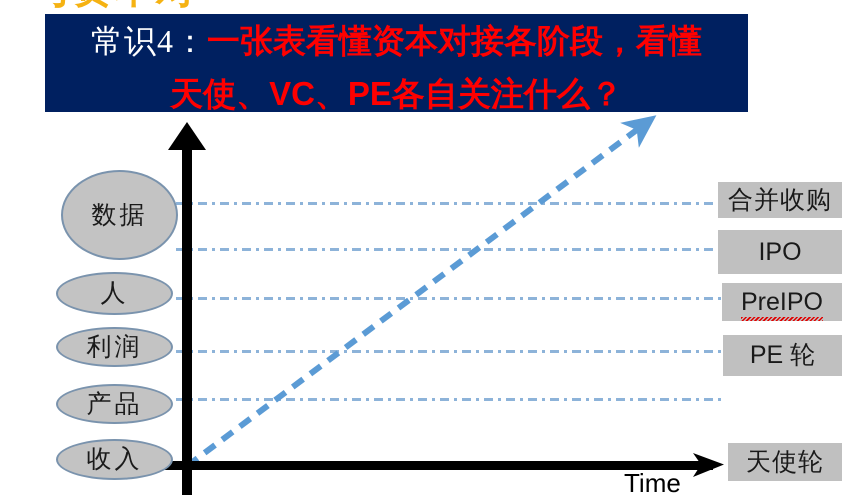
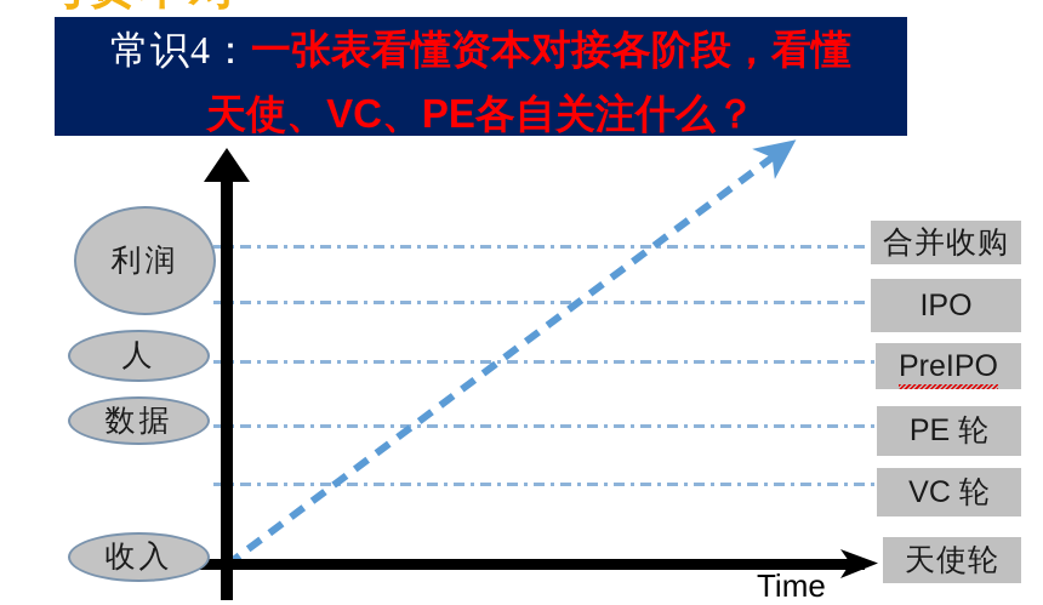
  常识4：一张表看懂资本对接各阶段，看懂
  天使、VC、PE各自关注什么？
  Time
- 数据
+ 利润
  人
- 利润
+ 数据
- 产品
  收入
  合并收购
  IPO
  PreIPO
  PE 轮
+ VC 轮
  天使轮
